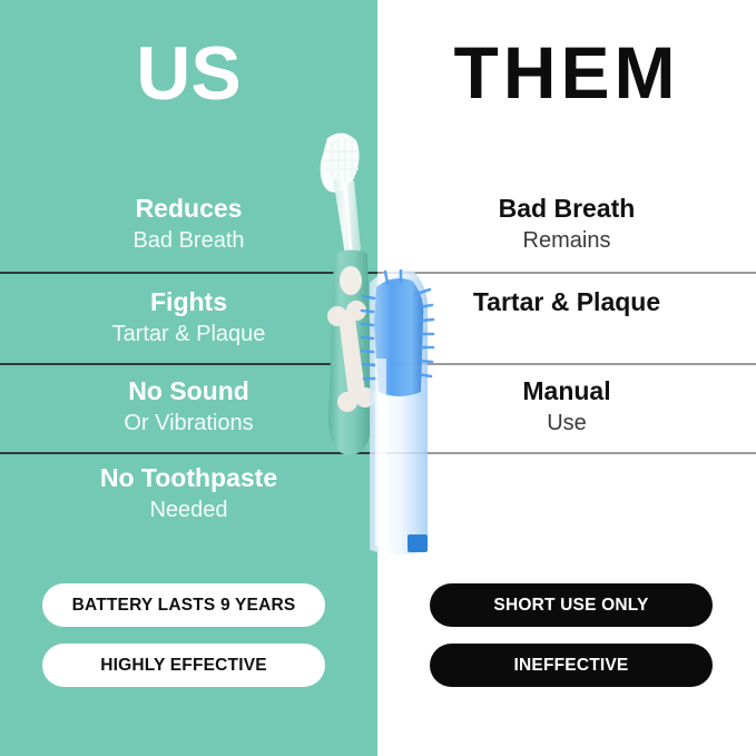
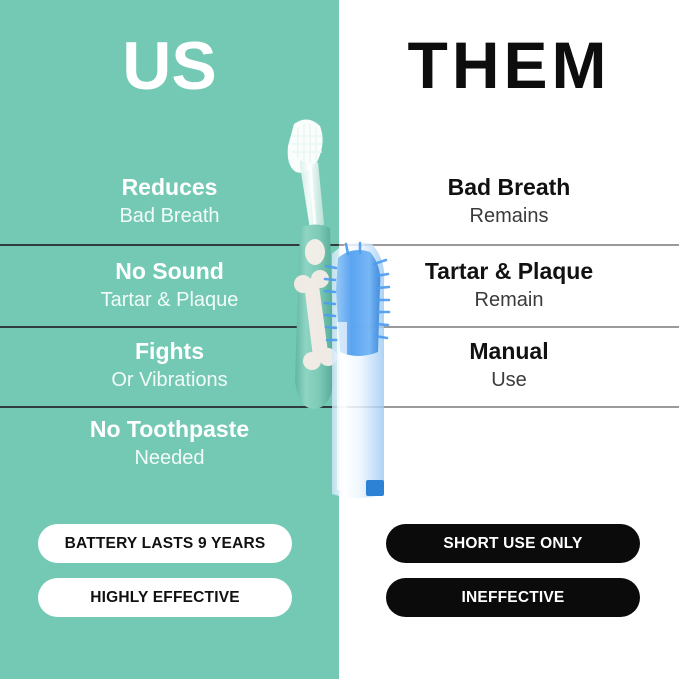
  US
  THEM
  Reduces
  Bad Breath
  Bad Breath
  Remains
- Fights
+ No Sound
  Tartar & Plaque
  Tartar & Plaque
+ Remain
- No Sound
+ Fights
  Or Vibrations
  Manual
  Use
  No Toothpaste
  Needed
  BATTERY LASTS 9 YEARS
  HIGHLY EFFECTIVE
  SHORT USE ONLY
  INEFFECTIVE
